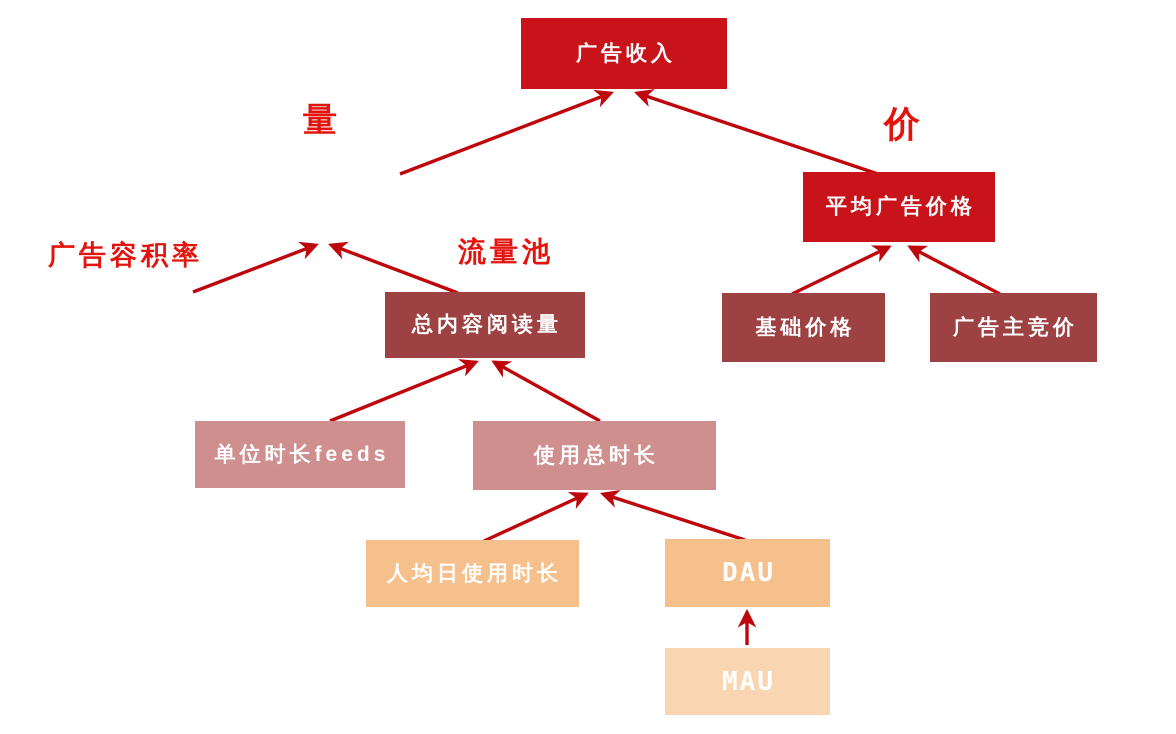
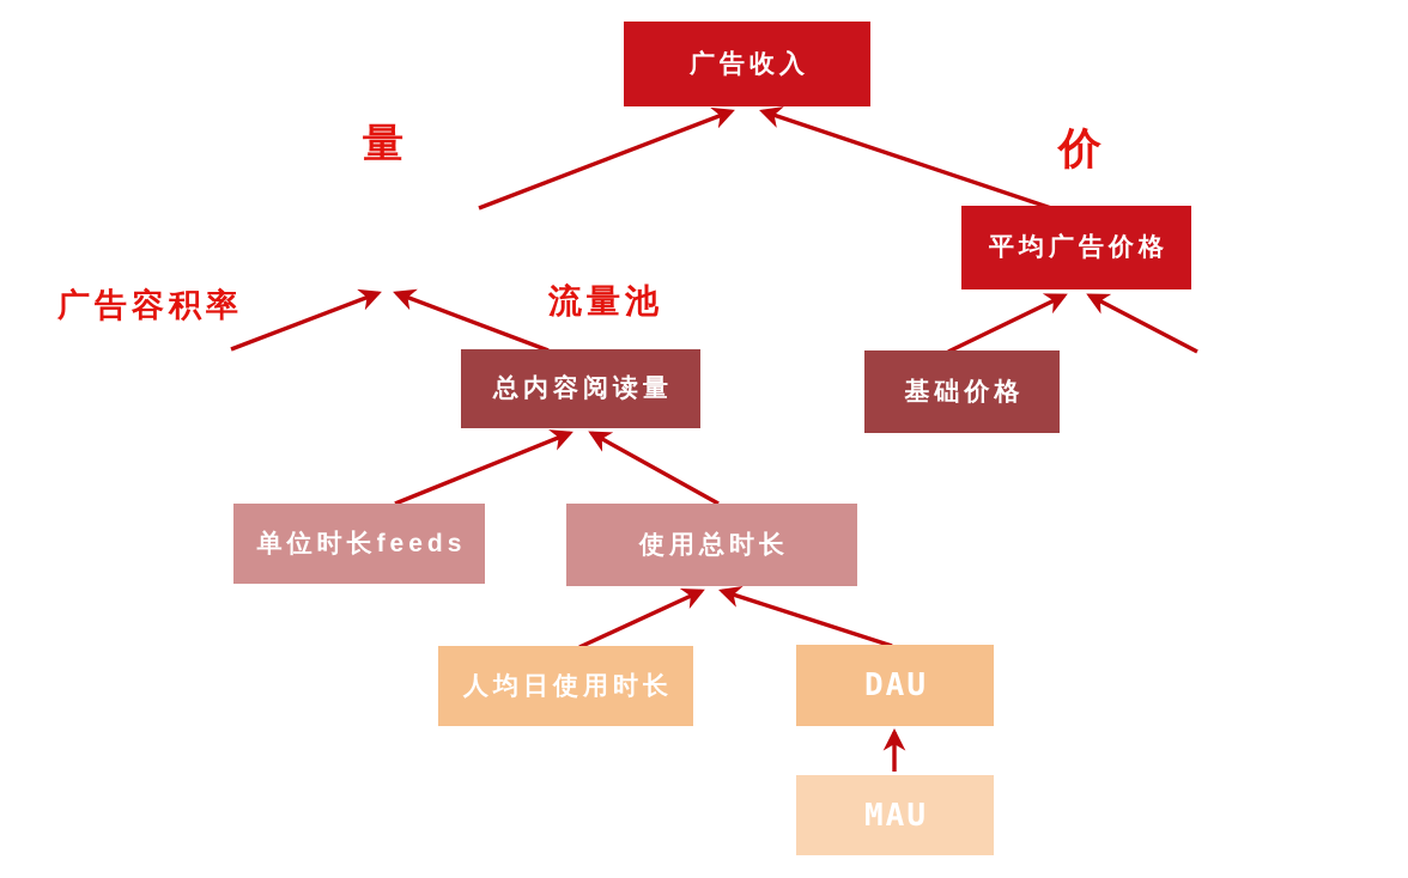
  广告收入
  平均广告价格
  总内容阅读量
  基础价格
- 广告主竞价
  单位时长feeds
  使用总时长
  人均日使用时长
  DAU
  MAU
  量
  价
  广告容积率
  流量池
